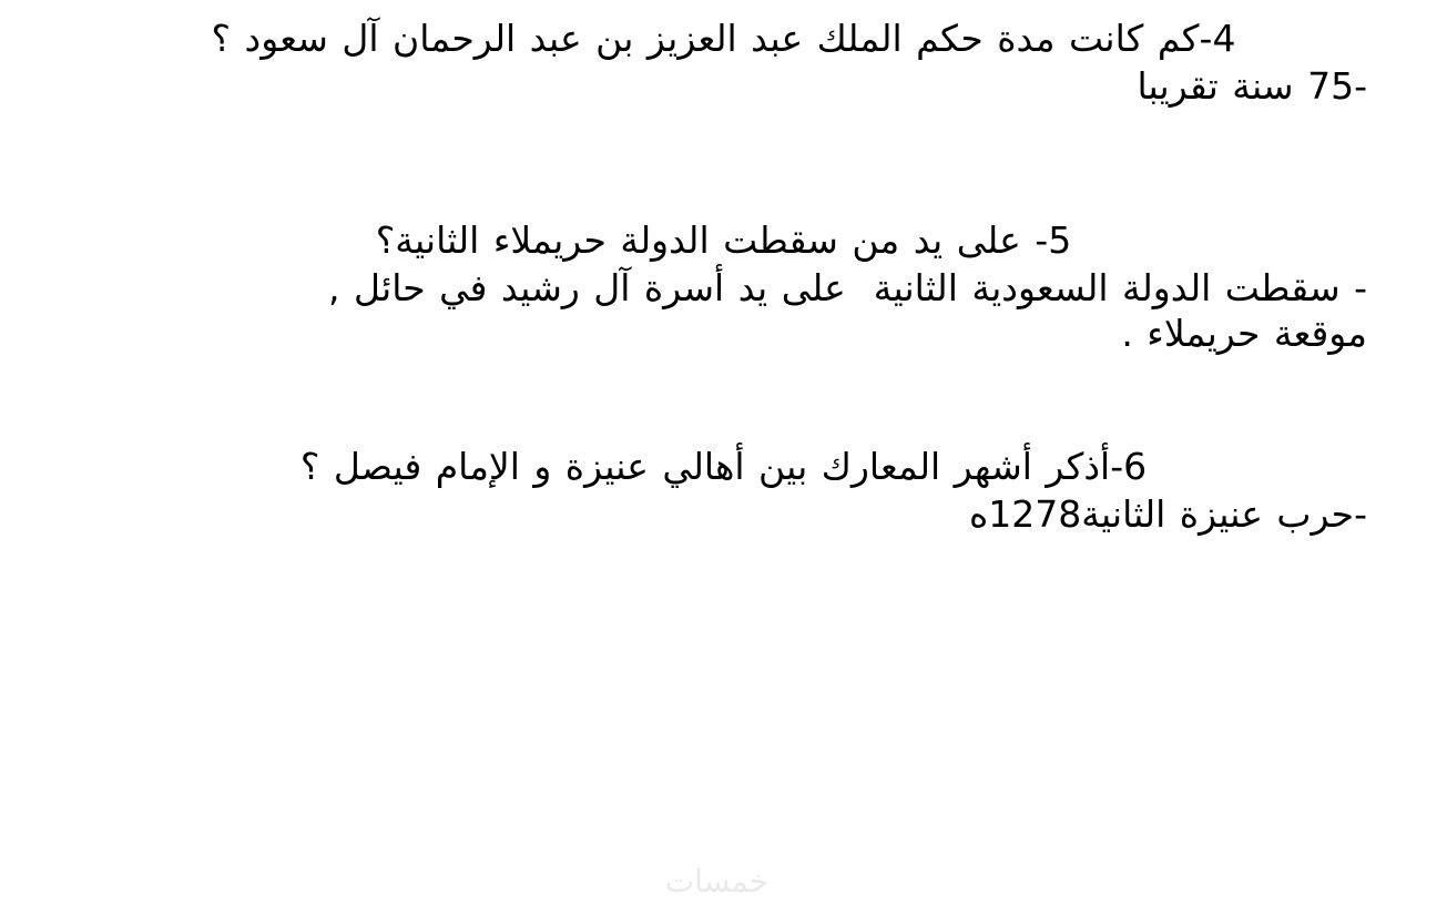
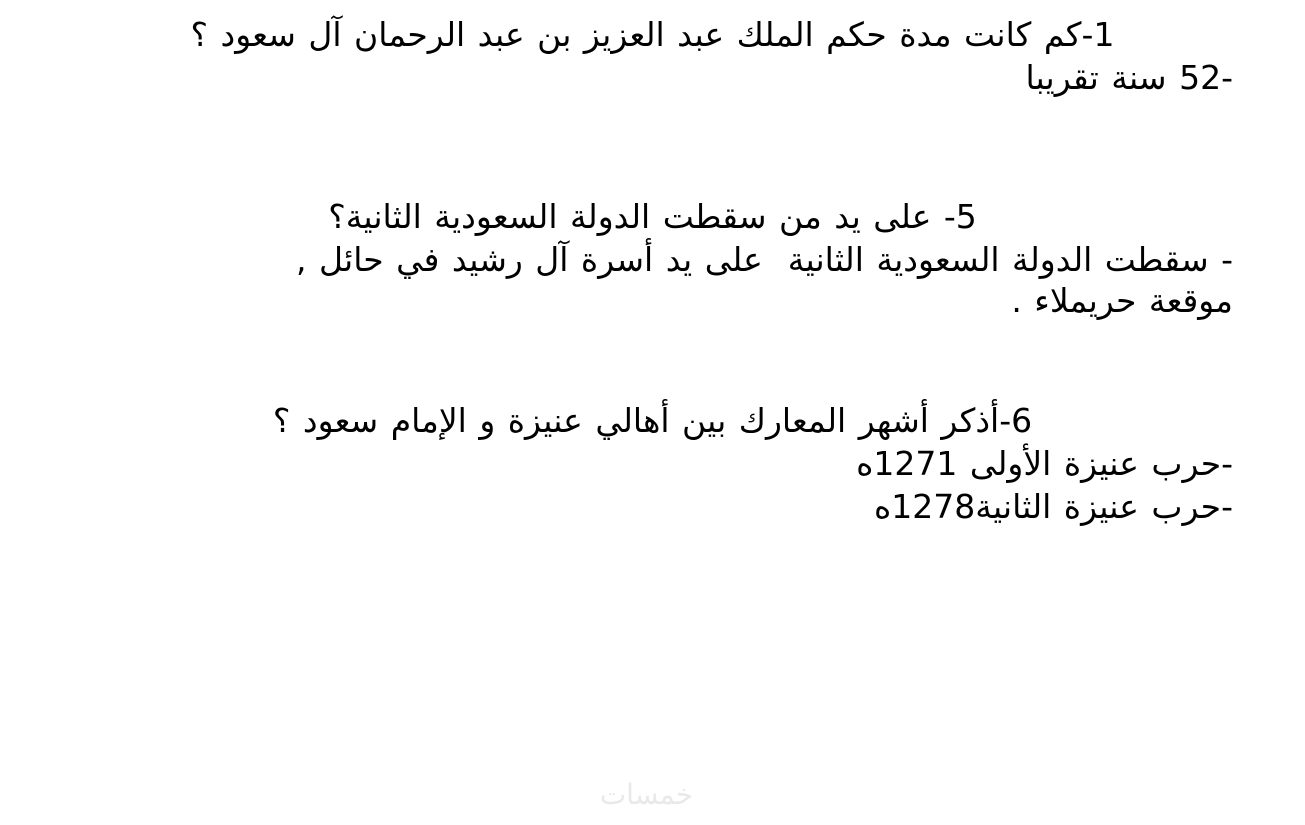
- 4-كم كانت مدة حكم الملك عبد العزيز بن عبد الرحمان آل سعود ؟
+ 1-كم كانت مدة حكم الملك عبد العزيز بن عبد الرحمان آل سعود ؟
- -75 سنة تقريبا
+ -52 سنة تقريبا
- 5- على يد من سقطت الدولة حريملاء الثانية؟
+ 5- على يد من سقطت الدولة السعودية الثانية؟
  - سقطت الدولة السعودية الثانية على يد أسرة آل رشيد في حائل ,
  موقعة حريملاء .
- 6-أذكر أشهر المعارك بين أهالي عنيزة و الإمام فيصل ؟
+ 6-أذكر أشهر المعارك بين أهالي عنيزة و الإمام سعود ؟
+ -حرب عنيزة الأولى 1271ه
  -حرب عنيزة الثانية1278ه
